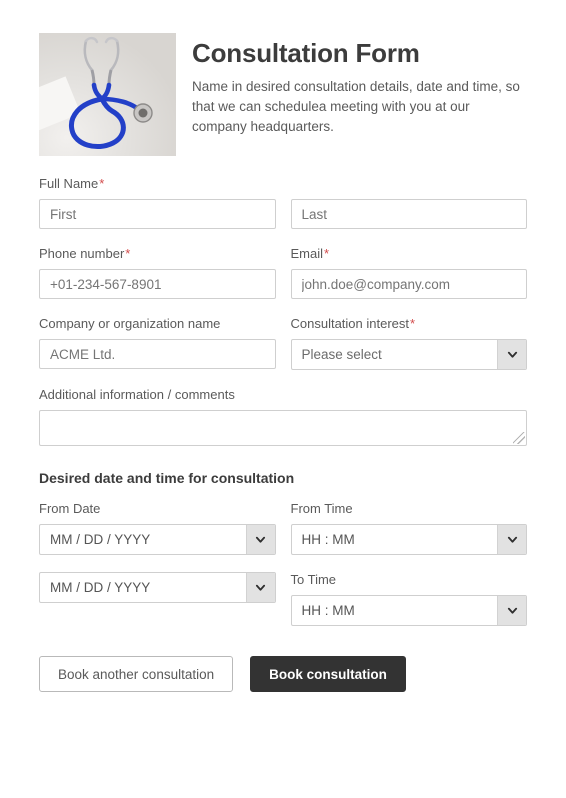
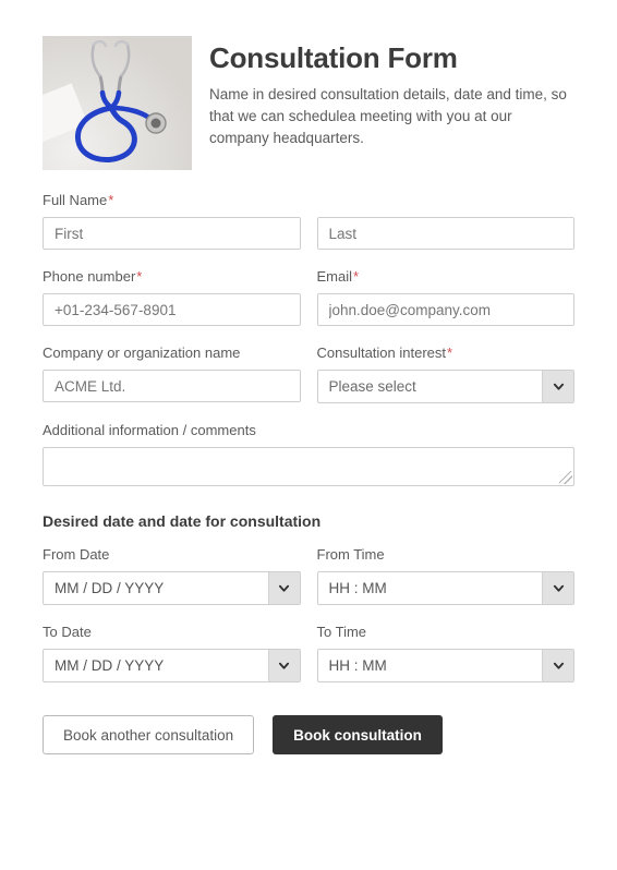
  Consultation Form
  Name in desired consultation details, date and time, so that we can schedulea meeting with you at our company headquarters.
  Full Name*
  First
  Last
  Phone number*
  +01-234-567-8901
  Email*
  john.doe@company.com
  Company or organization name
  ACME Ltd.
  Consultation interest*
  Please select
  Additional information / comments
- Desired date and time for consultation
+ Desired date and date for consultation
  From Date
  MM / DD / YYYY
  From Time
  HH : MM
+ To Date
  MM / DD / YYYY
  To Time
  HH : MM
  Book another consultation
  Book consultation
